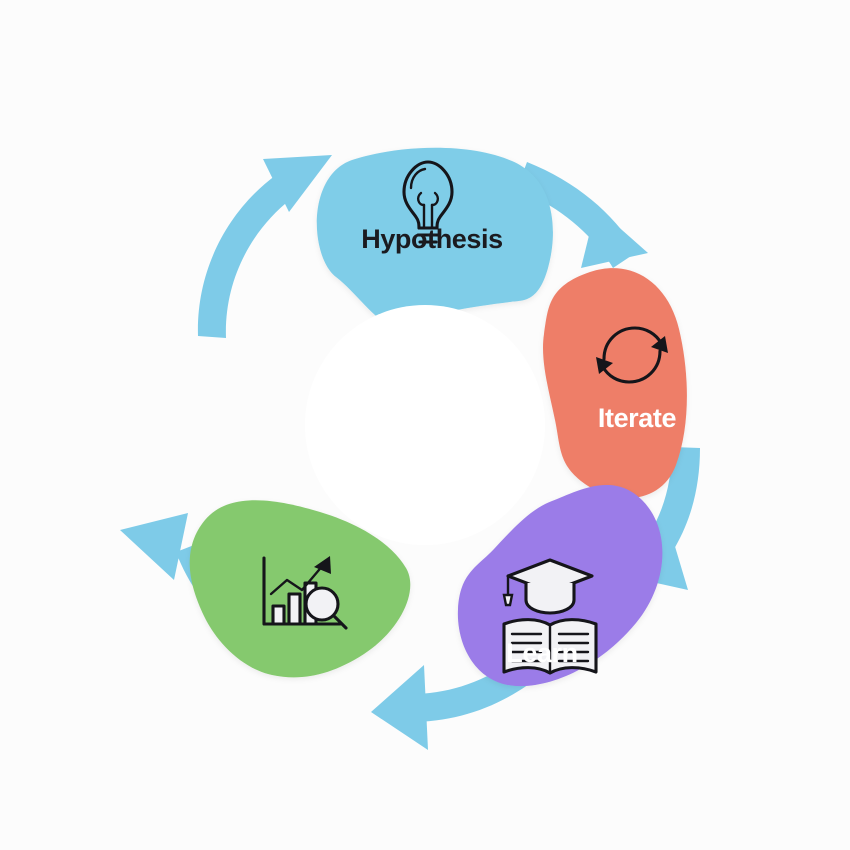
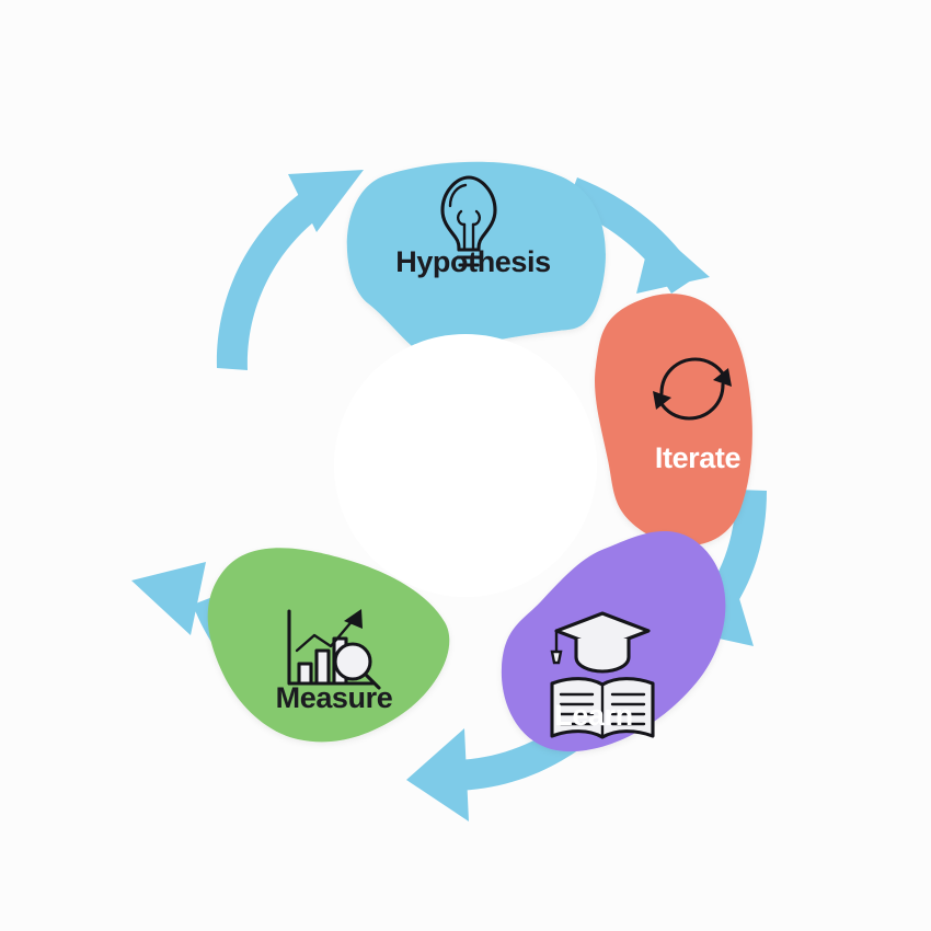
  Hypothesis
  Iterate
  Learn
+ Measure
